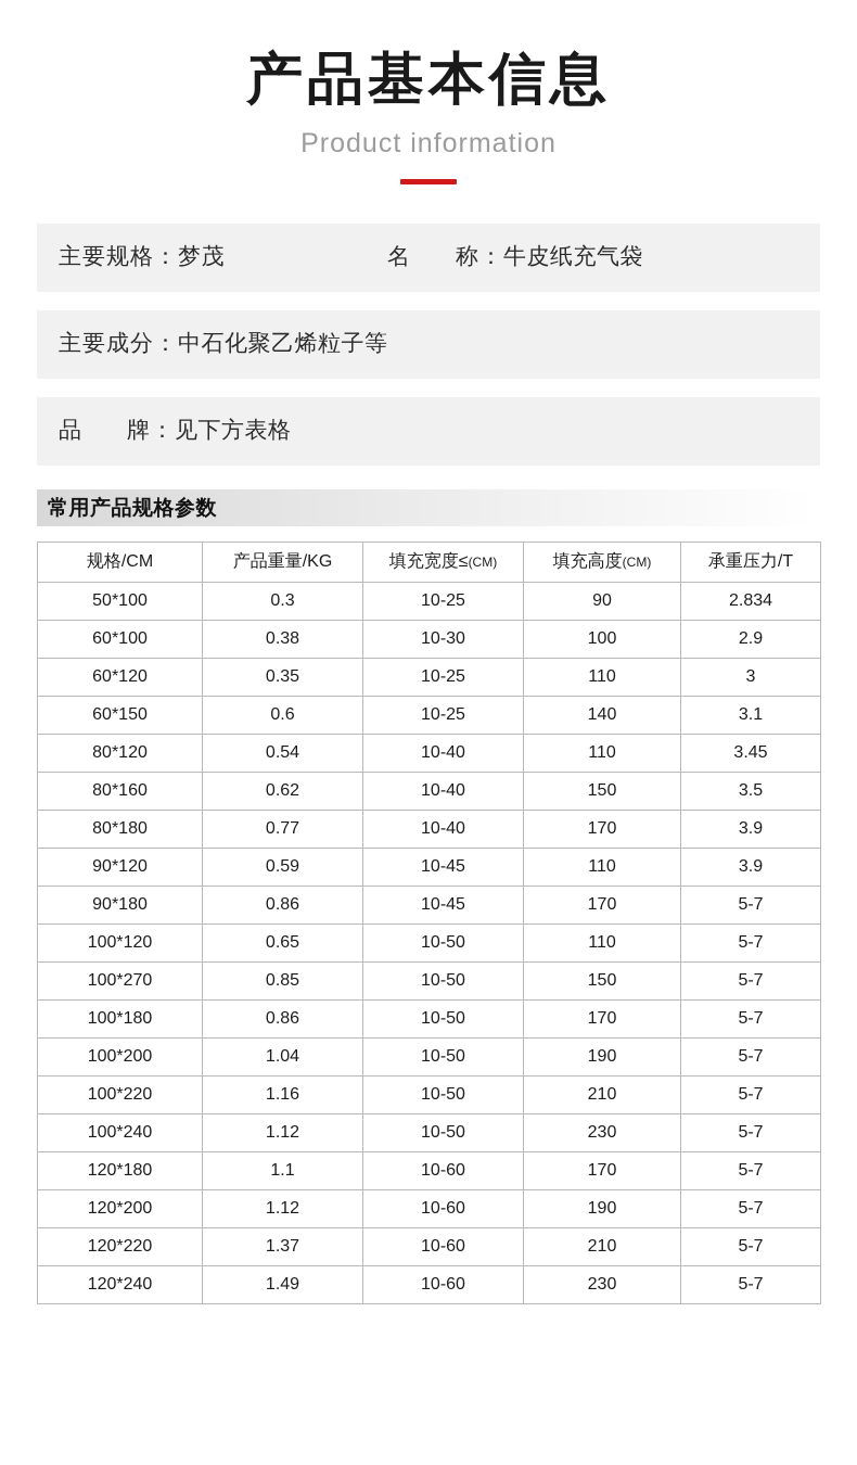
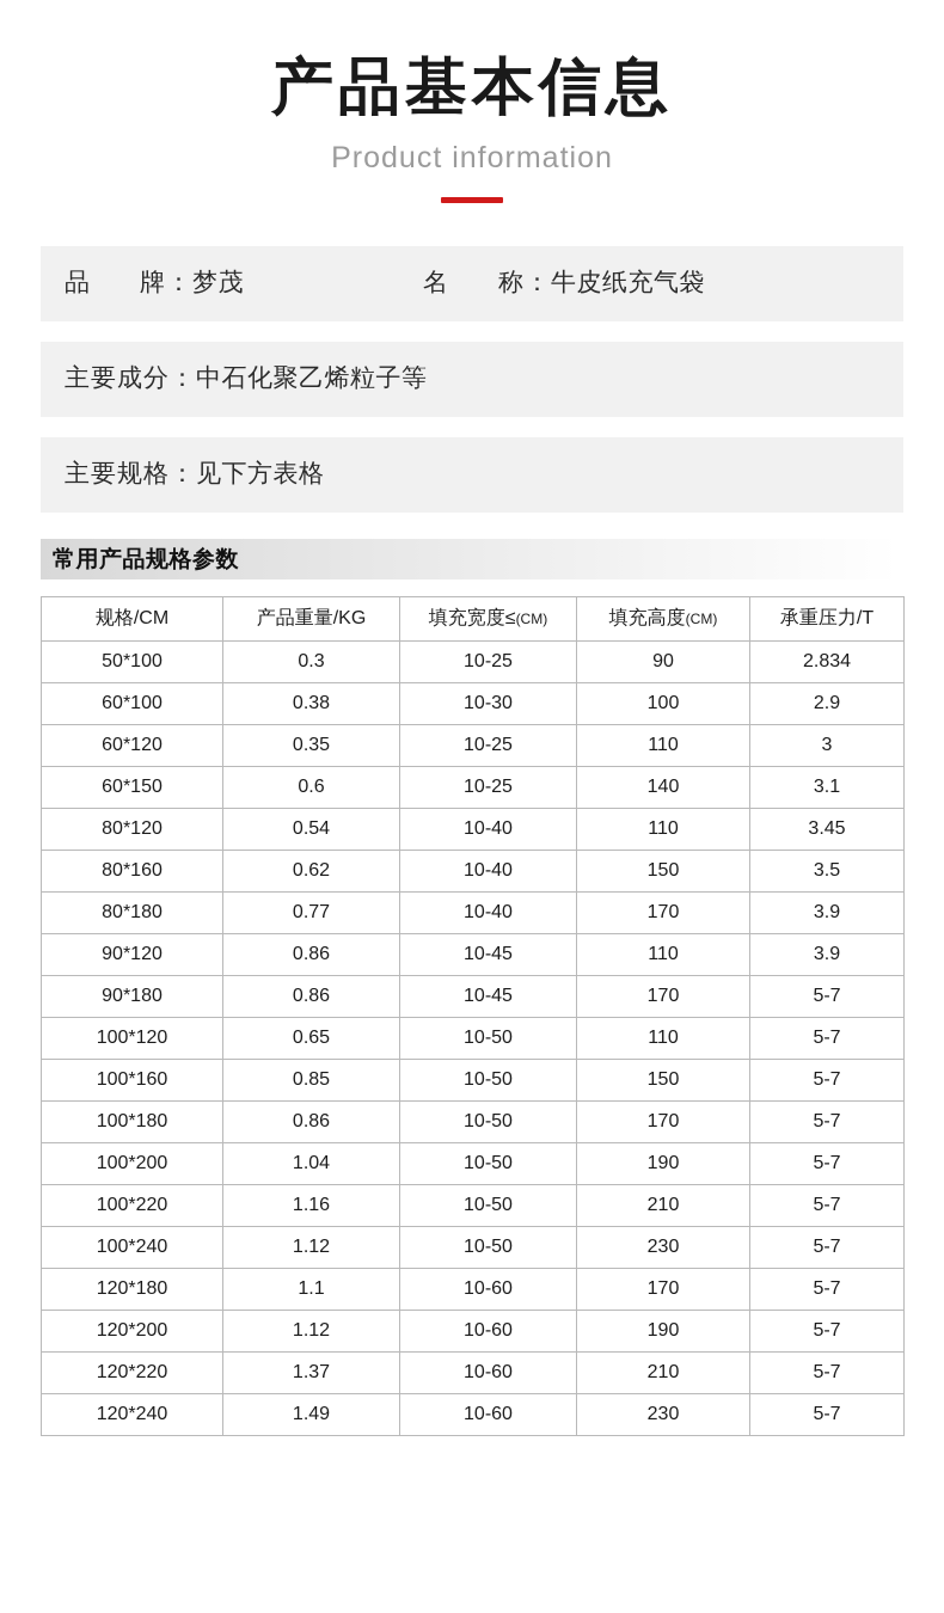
  产品基本信息
  Product information
- 主要规格：
+ 品 牌：
  梦茂
  名 称：
  牛皮纸充气袋
  主要成分：
  中石化聚乙烯粒子等
- 品 牌：
+ 主要规格：
  见下方表格
  常用产品规格参数
  规格/CM	产品重量/KG	填充宽度≤(CM)	填充高度(CM)	承重压力/T
  50*100	0.3	10-25	90	2.834
  60*100	0.38	10-30	100	2.9
  60*120	0.35	10-25	110	3
  60*150	0.6	10-25	140	3.1
  80*120	0.54	10-40	110	3.45
  80*160	0.62	10-40	150	3.5
  80*180	0.77	10-40	170	3.9
- 90*120	0.59	10-45	110	3.9
+ 90*120	0.86	10-45	110	3.9
  90*180	0.86	10-45	170	5-7
  100*120	0.65	10-50	110	5-7
- 100*270	0.85	10-50	150	5-7
+ 100*160	0.85	10-50	150	5-7
  100*180	0.86	10-50	170	5-7
  100*200	1.04	10-50	190	5-7
  100*220	1.16	10-50	210	5-7
  100*240	1.12	10-50	230	5-7
  120*180	1.1	10-60	170	5-7
  120*200	1.12	10-60	190	5-7
  120*220	1.37	10-60	210	5-7
  120*240	1.49	10-60	230	5-7
